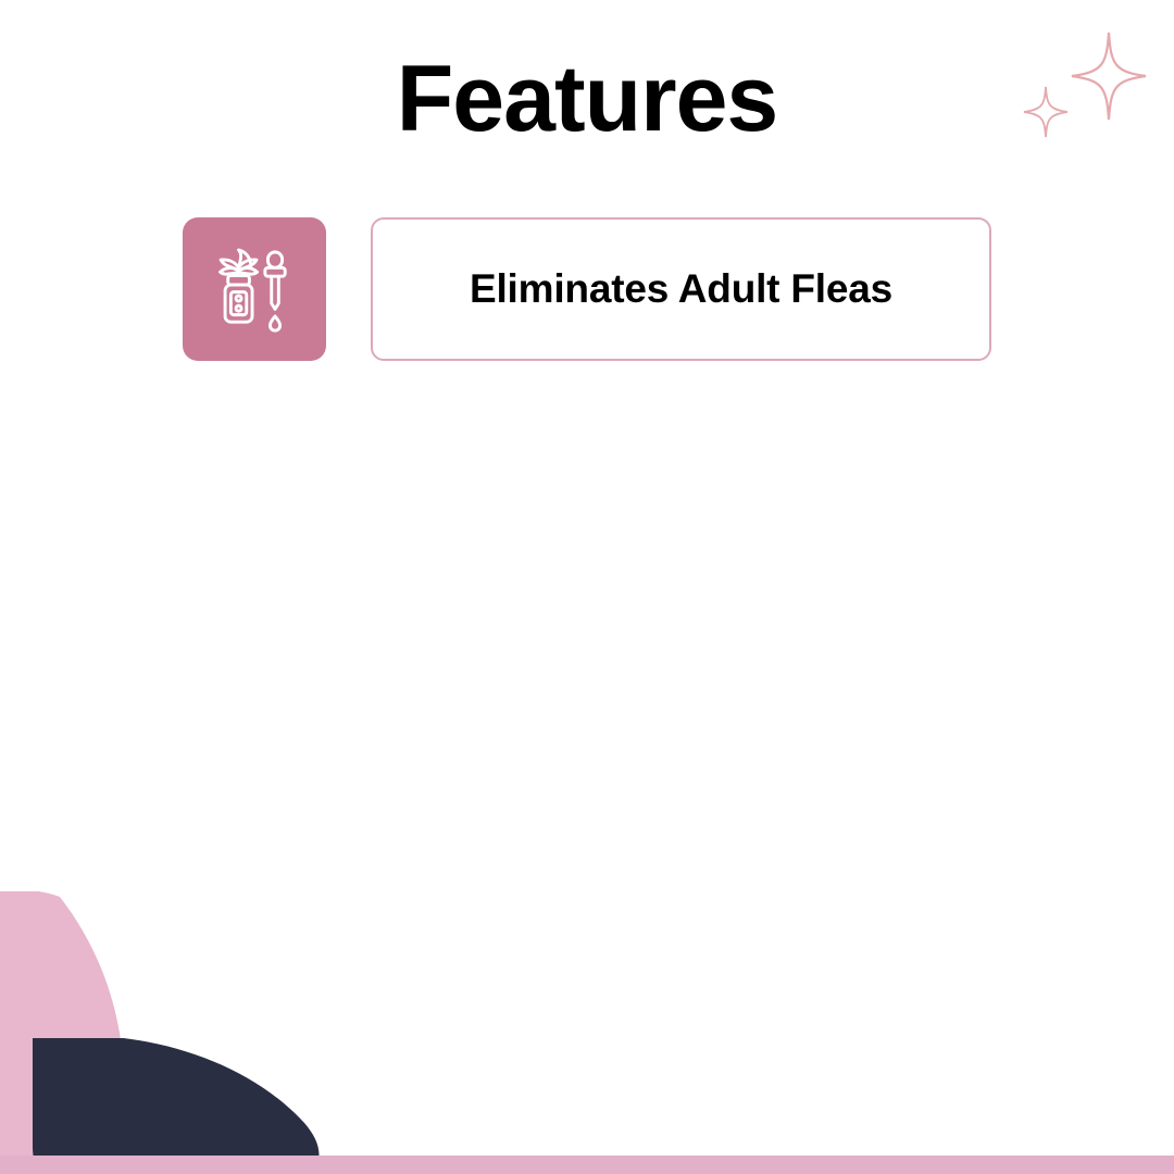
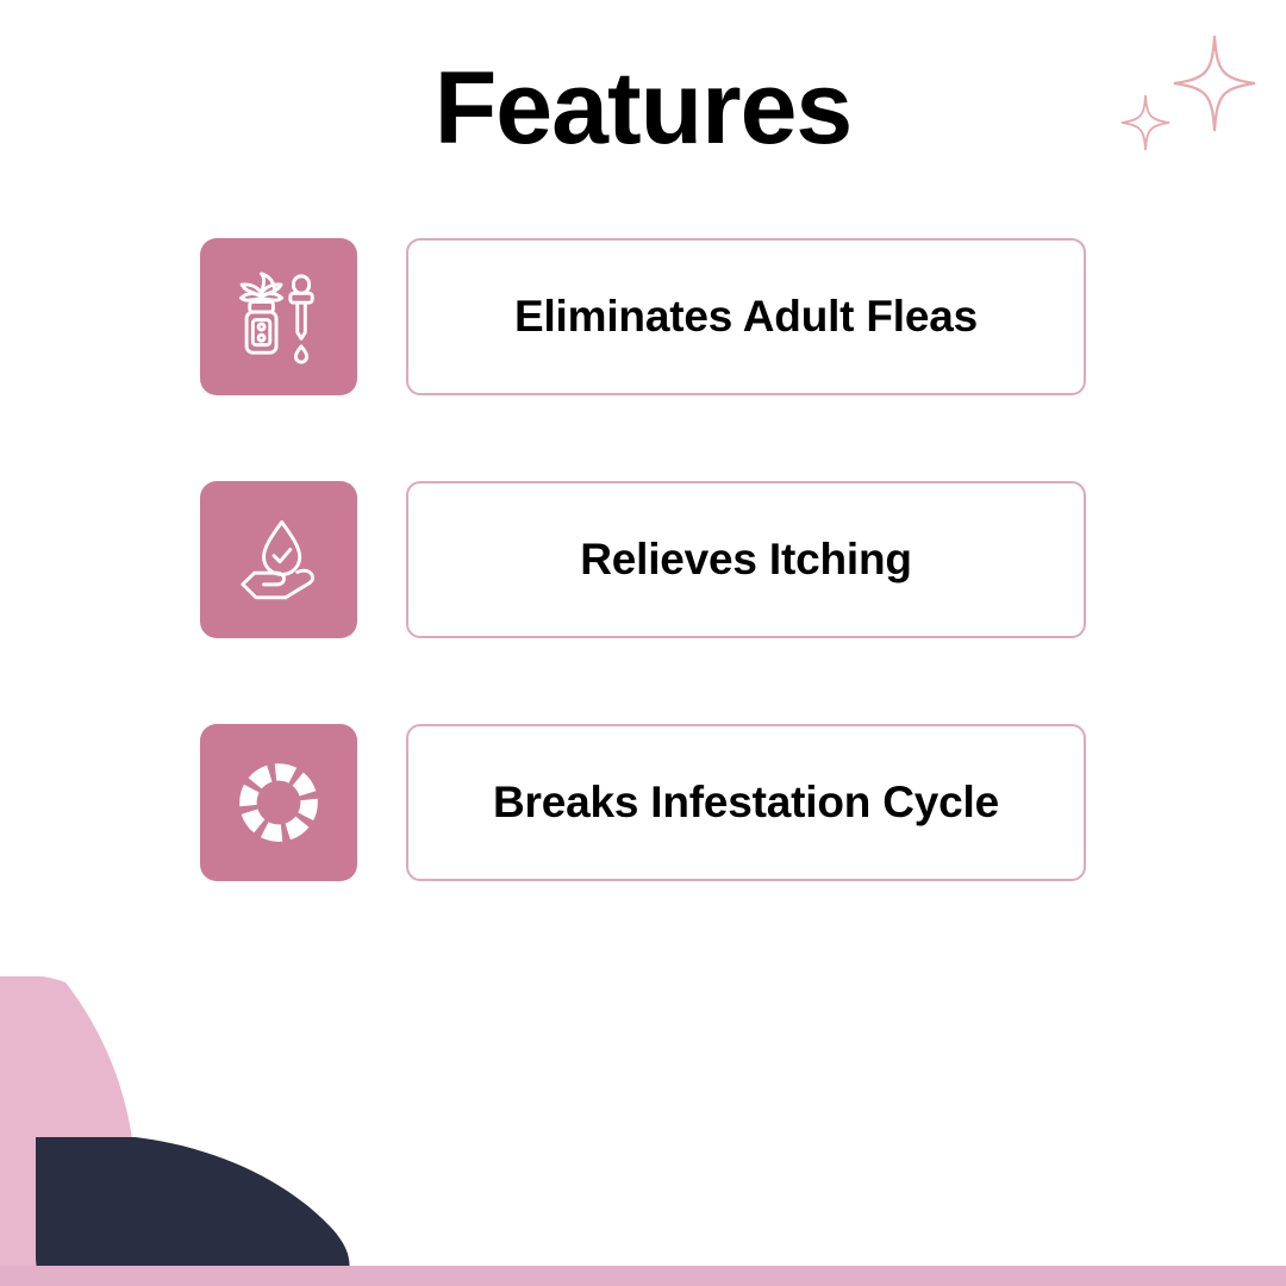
  Features
  Eliminates Adult Fleas
+ Relieves Itching
+ Breaks Infestation Cycle
